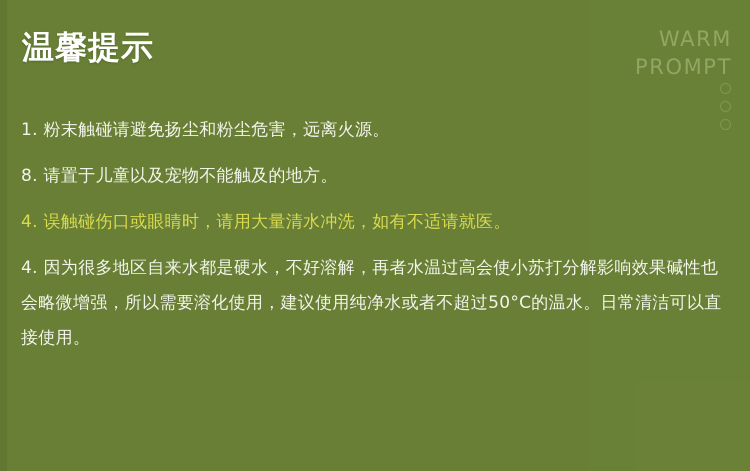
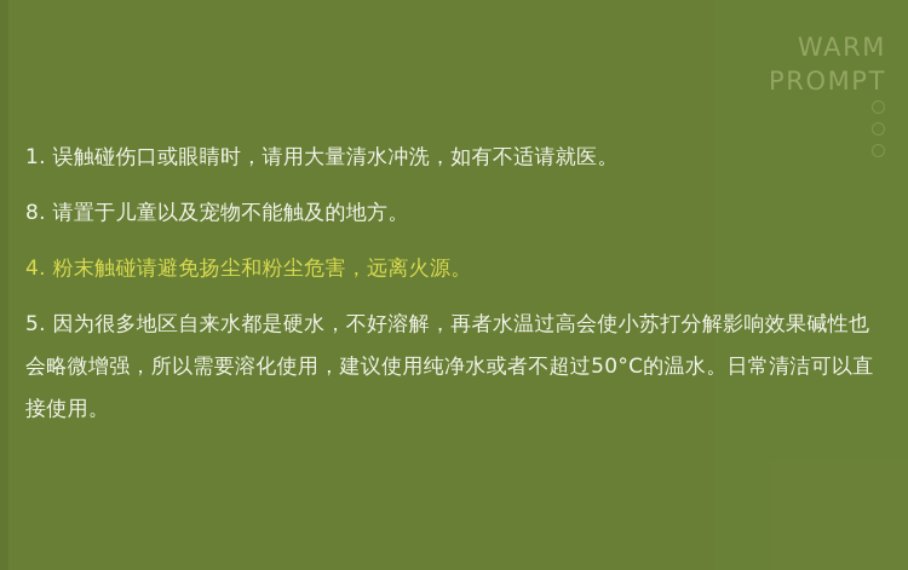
- 温馨提示
  WARM
  PROMPT
- 1. 粉末触碰请避免扬尘和粉尘危害，远离火源。
+ 1. 误触碰伤口或眼睛时，请用大量清水冲洗，如有不适请就医。
  8. 请置于儿童以及宠物不能触及的地方。
- 4. 误触碰伤口或眼睛时，请用大量清水冲洗，如有不适请就医。
+ 4. 粉末触碰请避免扬尘和粉尘危害，远离火源。
- 4. 因为很多地区自来水都是硬水，不好溶解，再者水温过高会使小苏打分解影响效果碱性也会略微增强，所以需要溶化使用，建议使用纯净水或者不超过50°C的温水。日常清洁可以直接使用。
+ 5. 因为很多地区自来水都是硬水，不好溶解，再者水温过高会使小苏打分解影响效果碱性也会略微增强，所以需要溶化使用，建议使用纯净水或者不超过50°C的温水。日常清洁可以直接使用。
